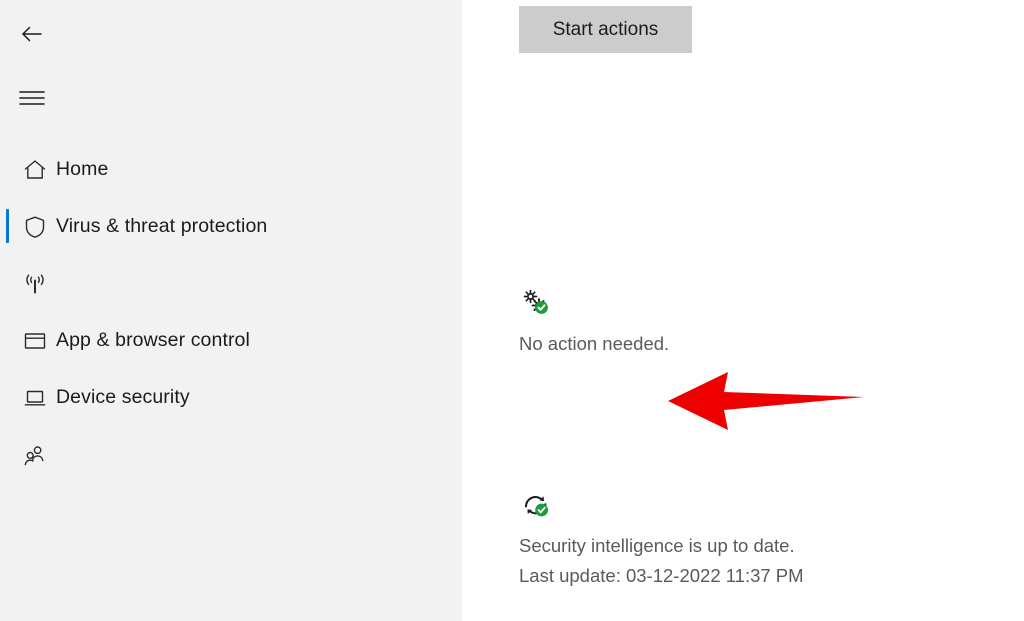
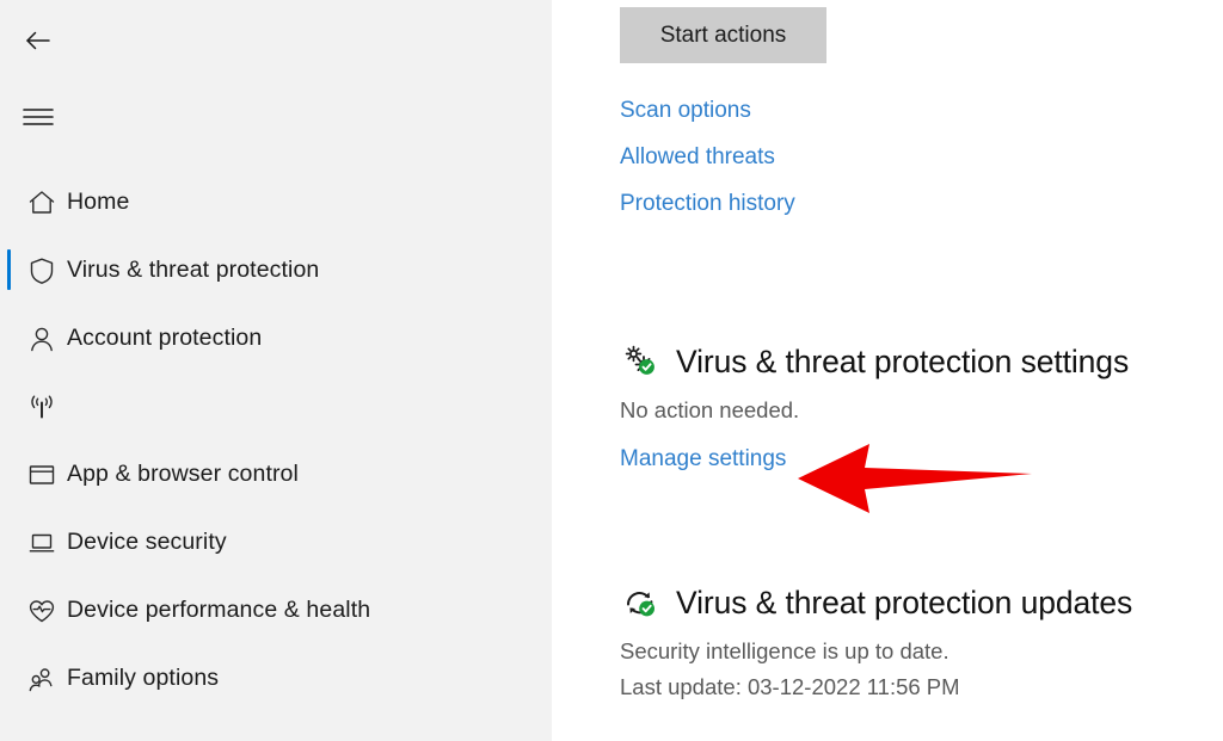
  Home
  Virus & threat protection
+ Account protection
  App & browser control
  Device security
+ Device performance & health
+ Family options
  Start actions
+ Scan options
+ Allowed threats
+ Protection history
+ Virus & threat protection settings
  No action needed.
+ Manage settings
+ Virus & threat protection updates
  Security intelligence is up to date.
- Last update: 03-12-2022 11:37 PM
+ Last update: 03-12-2022 11:56 PM
